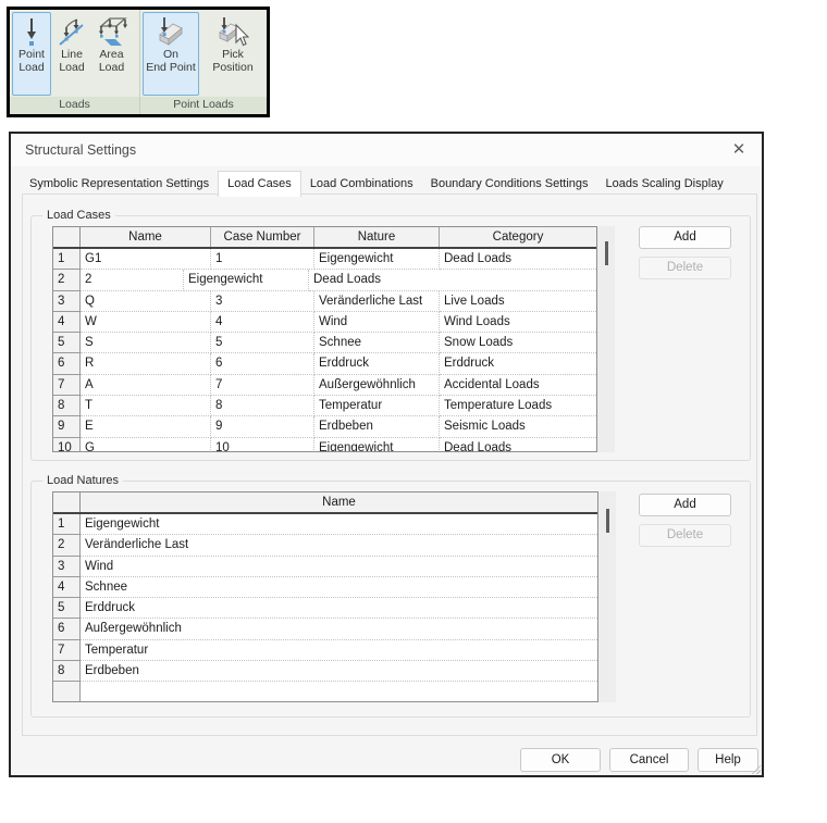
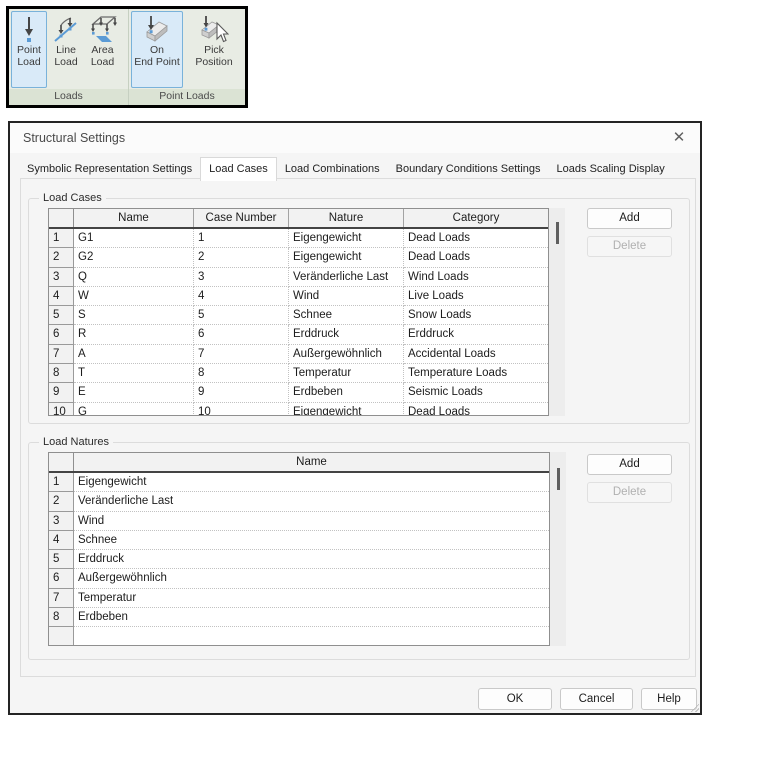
  Point
  Load
  Line
  Load
  Area
  Load
  Loads
  On
  End Point
  Pick
  Position
  Point Loads
  Structural Settings
  ✕
  Symbolic Representation Settings
  Load Cases
  Load Combinations
  Boundary Conditions Settings
  Loads Scaling Display
  Load Cases
  Name
  Case Number
  Nature
  Category
  1
  G1
  1
  Eigengewicht
  Dead Loads
  2
+ G2
  2
  Eigengewicht
  Dead Loads
  3
  Q
  3
  Veränderliche Last
- Live Loads
+ Wind Loads
  4
  W
  4
  Wind
- Wind Loads
+ Live Loads
  5
  S
  5
  Schnee
  Snow Loads
  6
  R
  6
  Erddruck
  Erddruck
  7
  A
  7
  Außergewöhnlich
  Accidental Loads
  8
  T
  8
  Temperatur
  Temperature Loads
  9
  E
  9
  Erdbeben
  Seismic Loads
  10
  G
  10
  Eigengewicht
  Dead Loads
  Add
  Delete
  Load Natures
  Name
  1
  Eigengewicht
  2
  Veränderliche Last
  3
  Wind
  4
  Schnee
  5
  Erddruck
  6
  Außergewöhnlich
  7
  Temperatur
  8
  Erdbeben
  Add
  Delete
  OK
  Cancel
  Help
